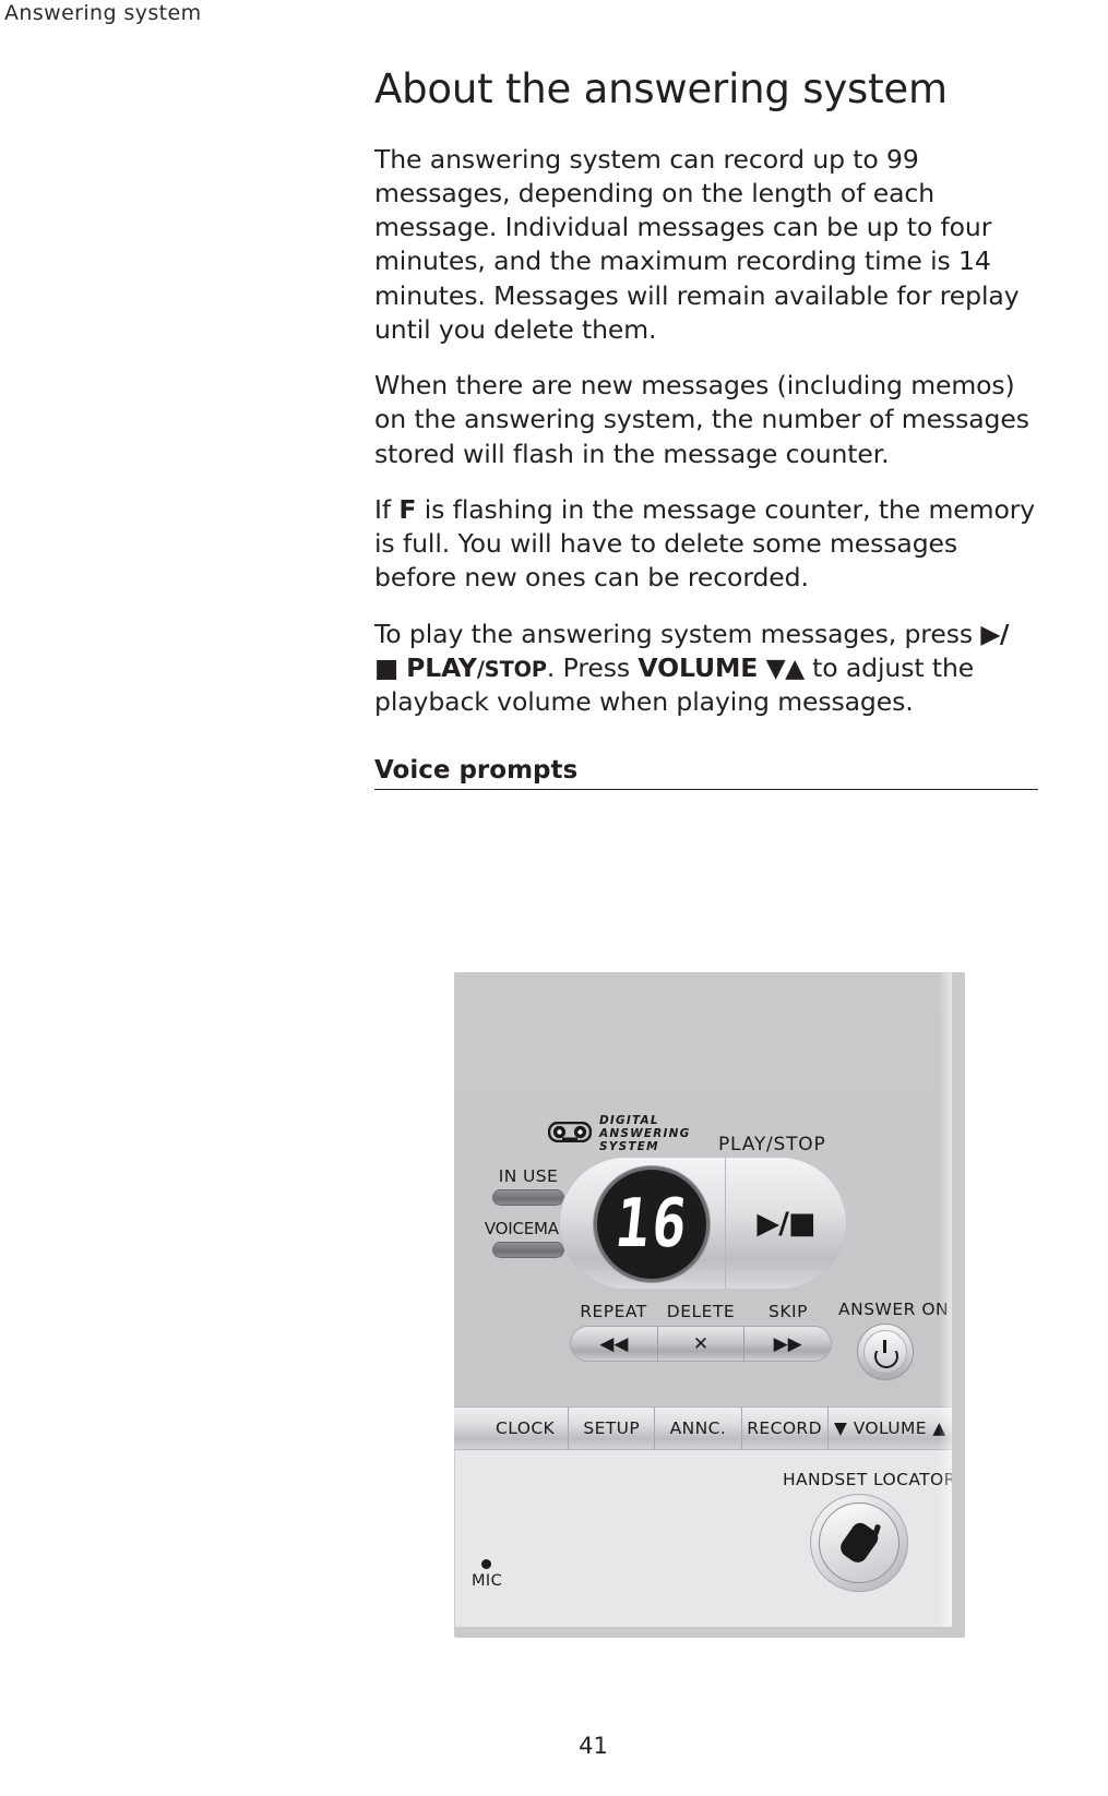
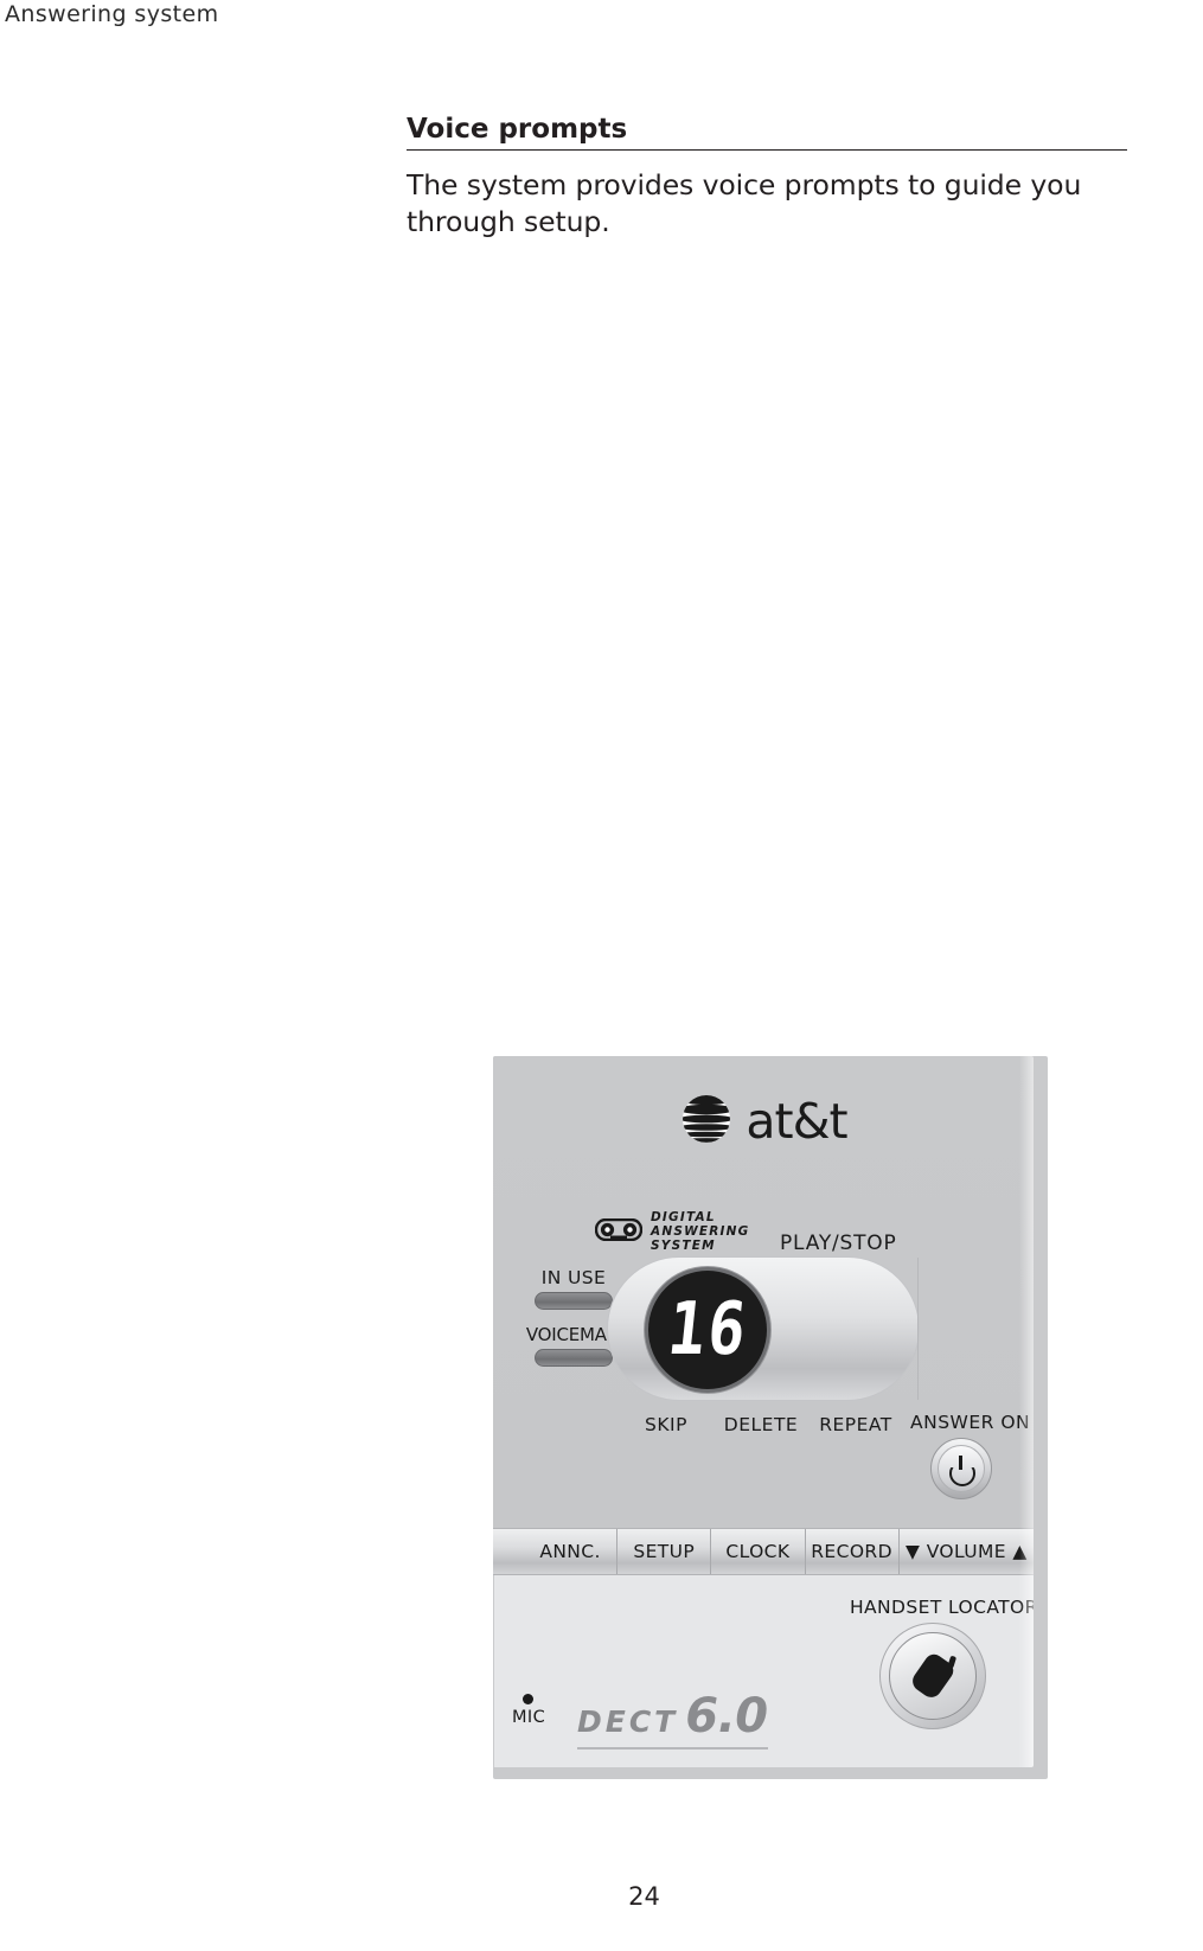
  Answering system
- About the answering system
- The answering system can record up to 99 messages, depending on the length of each message. Individual messages can be up to four minutes, and the maximum recording time is 14 minutes. Messages will remain available for replay until you delete them.
- When there are new messages (including memos) on the answering system, the number of messages stored will flash in the message counter.
- If F is flashing in the message counter, the memory is full. You will have to delete some messages before new ones can be recorded.
- To play the answering system messages, press ▶/■ PLAY/STOP. Press VOLUME ▼▲ to adjust the playback volume when playing messages.
  Voice prompts
+ The system provides voice prompts to guide you through setup.
+ at&t
  DIGITAL
  ANSWERING
  SYSTEM
  PLAY/STOP
  IN USE
  VOICEMA
- ▶/■
- REPEAT
+ SKIP
  DELETE
- SKIP
+ REPEAT
- ◀◀
- ✕
- ▶▶
  ANSWER O
- CLOCK
+ ANNC.
  SETUP
- ANNC.
+ CLOCK
  RECORD
  ▼ VOLUME
  HANDSET LOCATO
  MIC
+ DECT 6.0
- 41
+ 24
